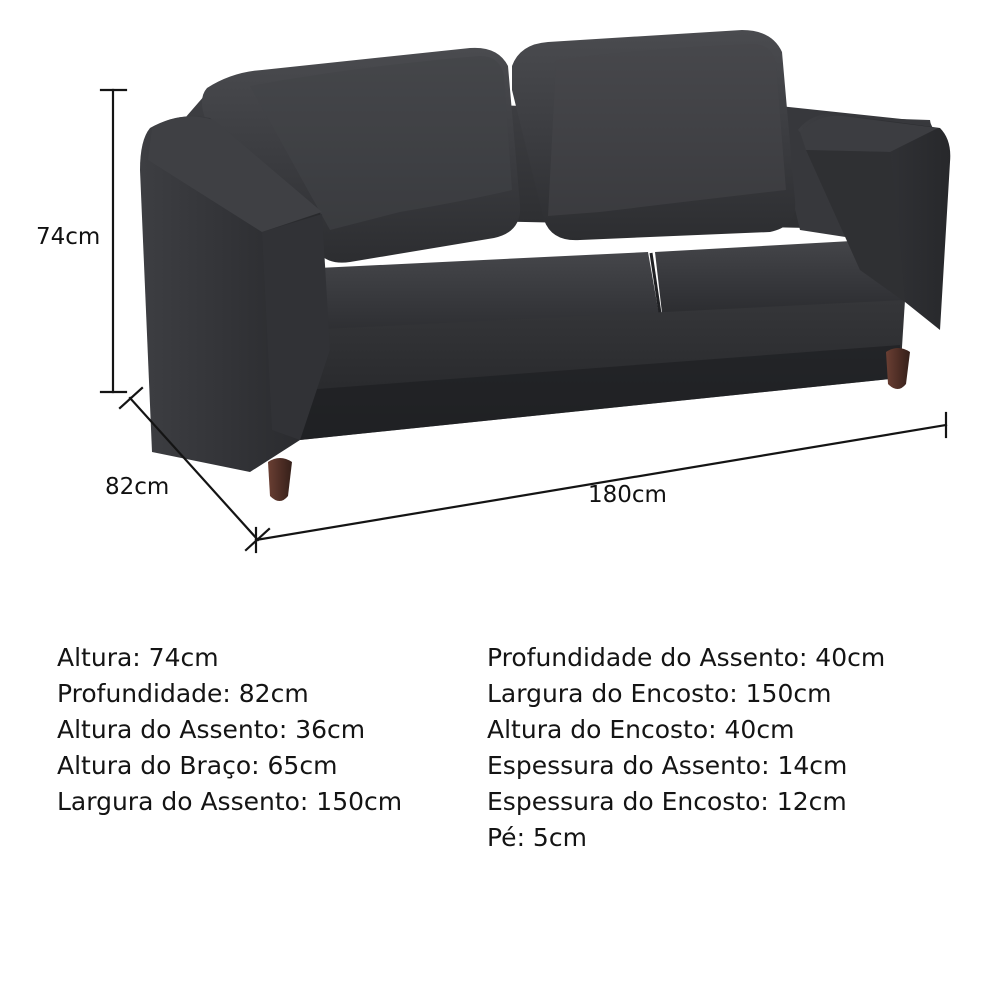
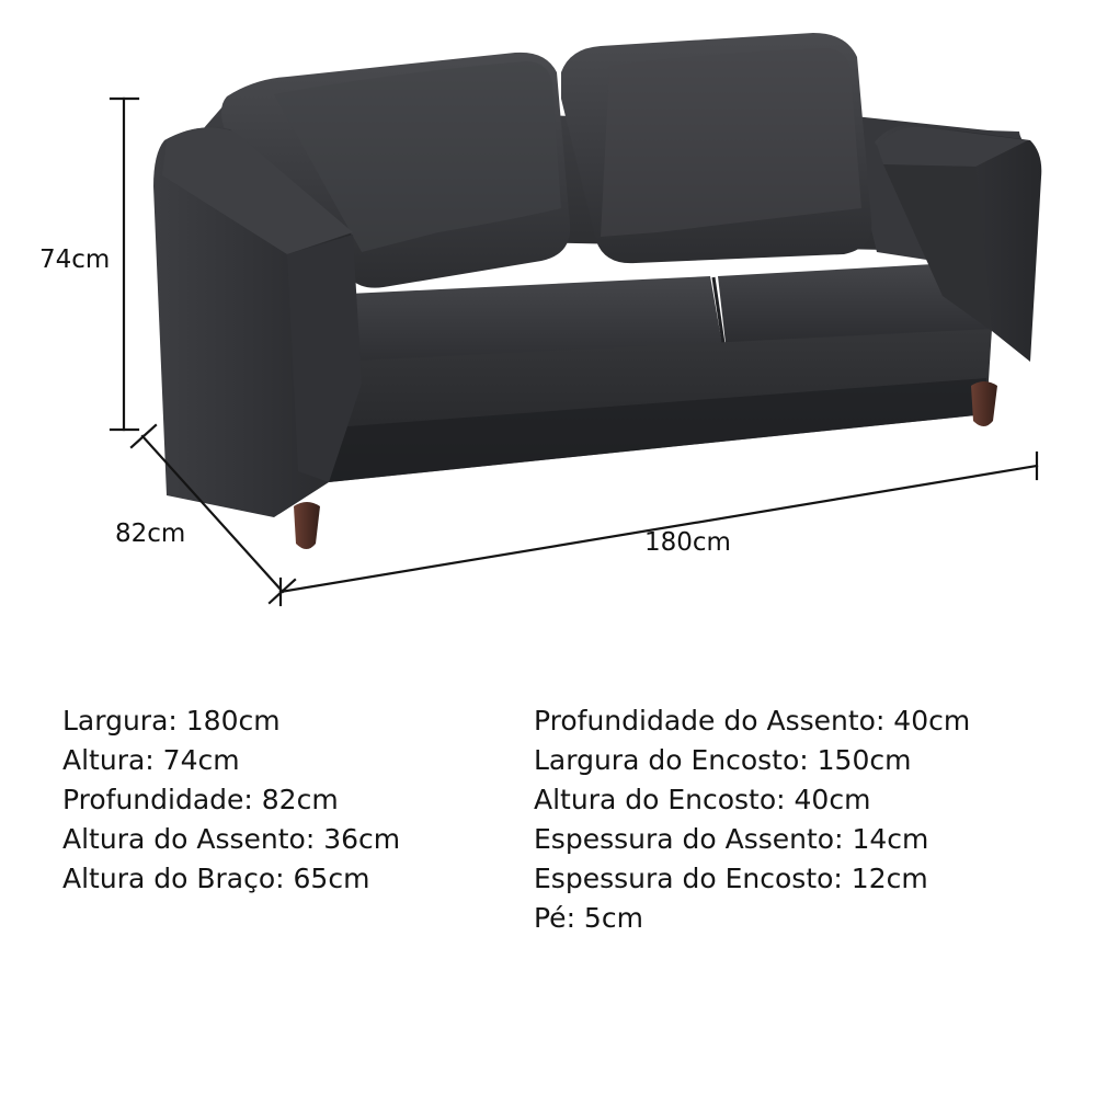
  74cm
  82cm
  180cm
+ Largura: 180cm
  Altura: 74cm
  Profundidade: 82cm
  Altura do Assento: 36cm
  Altura do Braço: 65cm
- Largura do Assento: 150cm
  Profundidade do Assento: 40cm
  Largura do Encosto: 150cm
  Altura do Encosto: 40cm
  Espessura do Assento: 14cm
  Espessura do Encosto: 12cm
  Pé: 5cm
